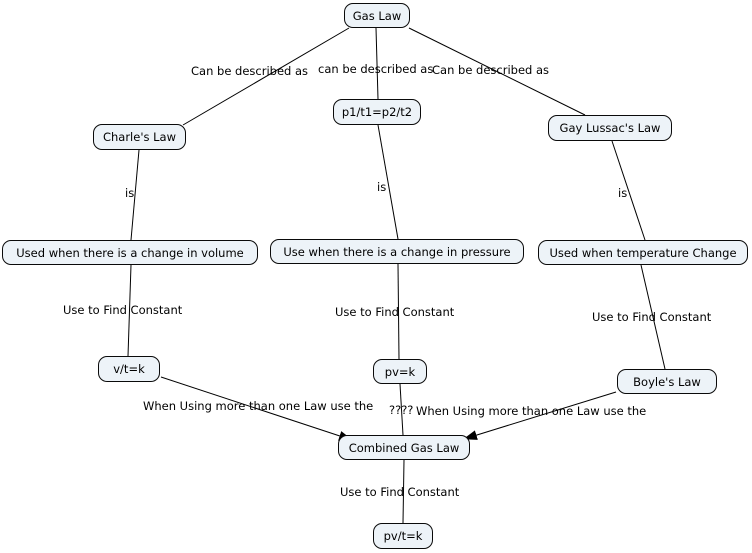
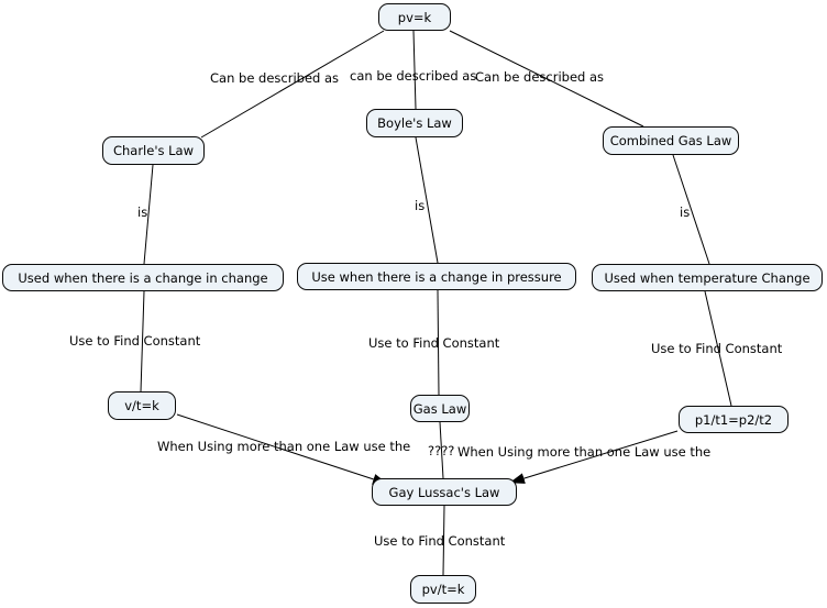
- Gas Law
+ pv=k
  Charle's Law
- p1/t1=p2/t2
+ Boyle's Law
- Gay Lussac's Law
+ Combined Gas Law
- Used when there is a change in volume
+ Used when there is a change in change
  Use when there is a change in pressure
  Used when temperature Change
  v/t=k
- pv=k
+ Gas Law
- Boyle's Law
+ p1/t1=p2/t2
- Combined Gas Law
+ Gay Lussac's Law
  pv/t=k
  Can be described as
  can be described as
  Can be described as
  is
  is
  is
  Use to Find Constant
  Use to Find Constant
  Use to Find Constant
  When Using more than one Law use the
  ????
  When Using more than one Law use the
  Use to Find Constant
